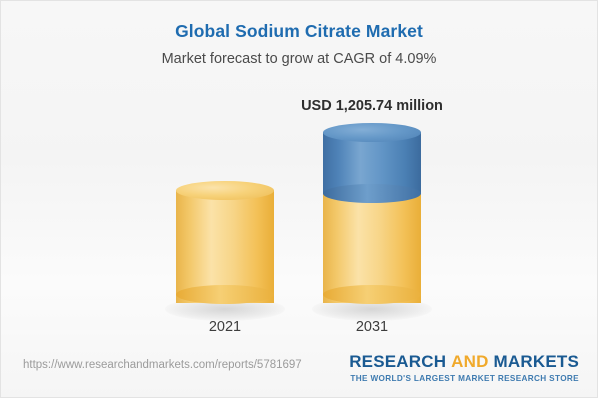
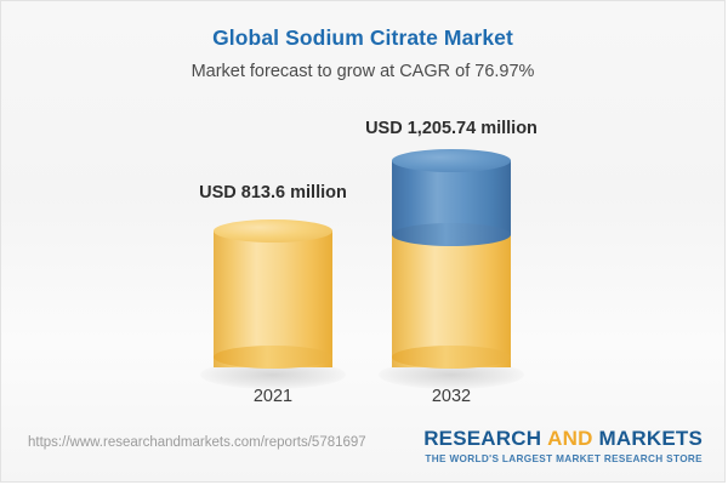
  Global Sodium Citrate Market
- Market forecast to grow at CAGR of 4.09%
+ Market forecast to grow at CAGR of 76.97%
+ USD 813.6 million
  2021
  USD 1,205.74 million
- 2031
+ 2032
  https://www.researchandmarkets.com/reports/5781697
  RESEARCH AND MARKETS
  THE WORLD'S LARGEST MARKET RESEARCH STORE
